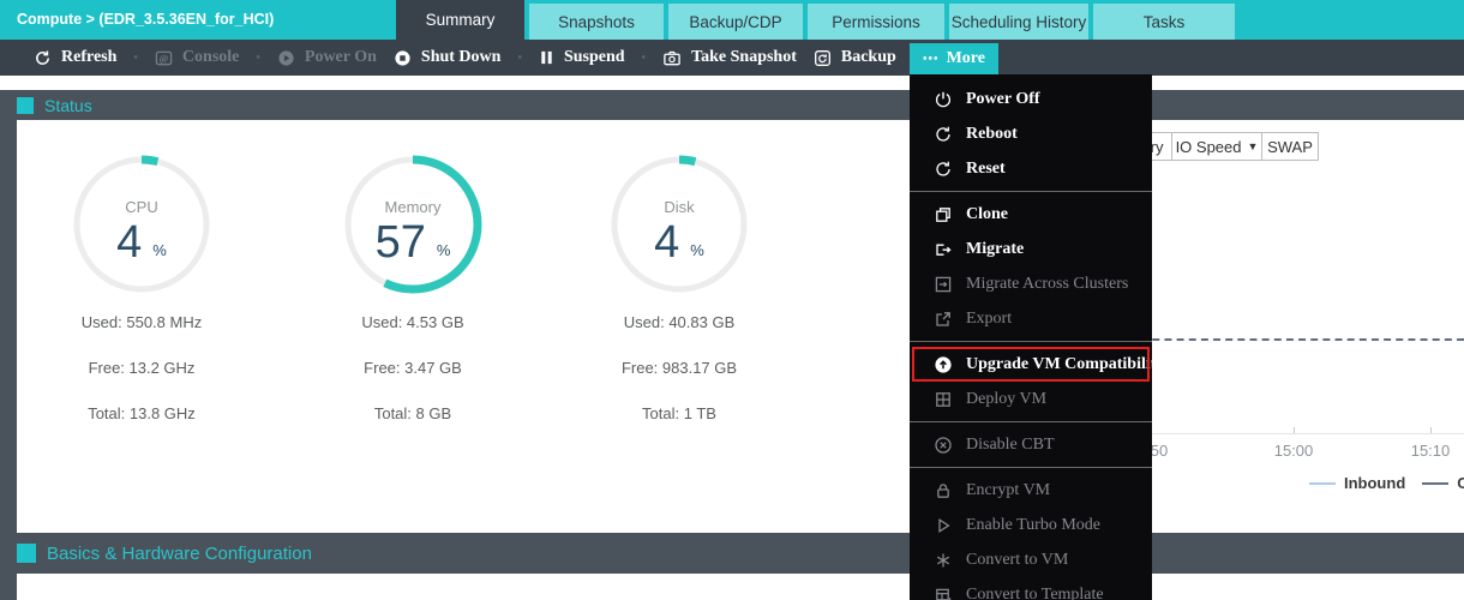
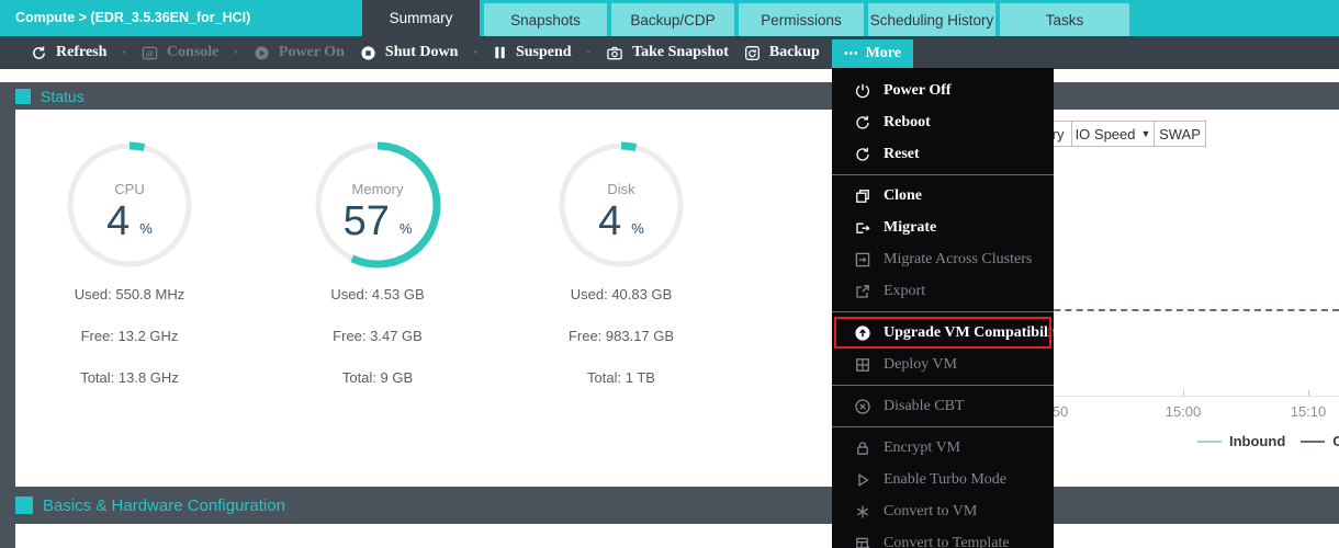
  Compute > (EDR_3.5.36EN_for_HCI)
  Summary
  Snapshots
  Backup/CDP
  Permissions
  Scheduling History
  Tasks
  Refresh
  •
  @
  Console
  •
  Power On
  Shut Down
  •
  Suspend
  •
  Take Snapshot
  Backup
  •••
  More
  Status
  Basics & Hardware Configuration
  CPU
  4
  %
  Used: 550.8 MHz
  Free: 13.2 GHz
  Total: 13.8 GHz
  Memory
  57
  %
  Used: 4.53 GB
  Free: 3.47 GB
- Total: 8 GB
+ Total: 9 GB
  Disk
  4
  %
  Used: 40.83 GB
  Free: 983.17 GB
  Total: 1 TB
  IO Speed
  ▼
  SWAP
  15:00
  15:10
  Inbound
  Power Off
  Reboot
  Reset
  Clone
  Migrate
  Migrate Across Clusters
  Export
  Upgrade VM Compatibility
  Deploy VM
  Disable CBT
  Encrypt VM
  Enable Turbo Mode
  Convert to VM
  Convert to Template
